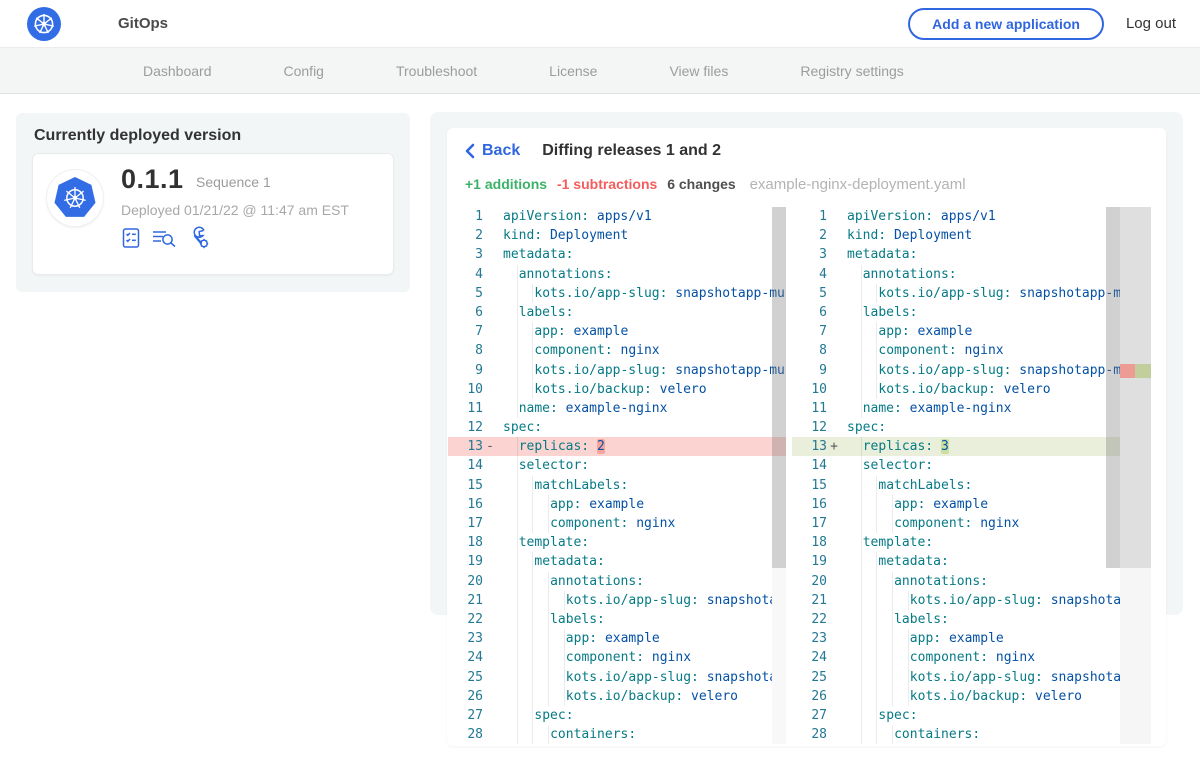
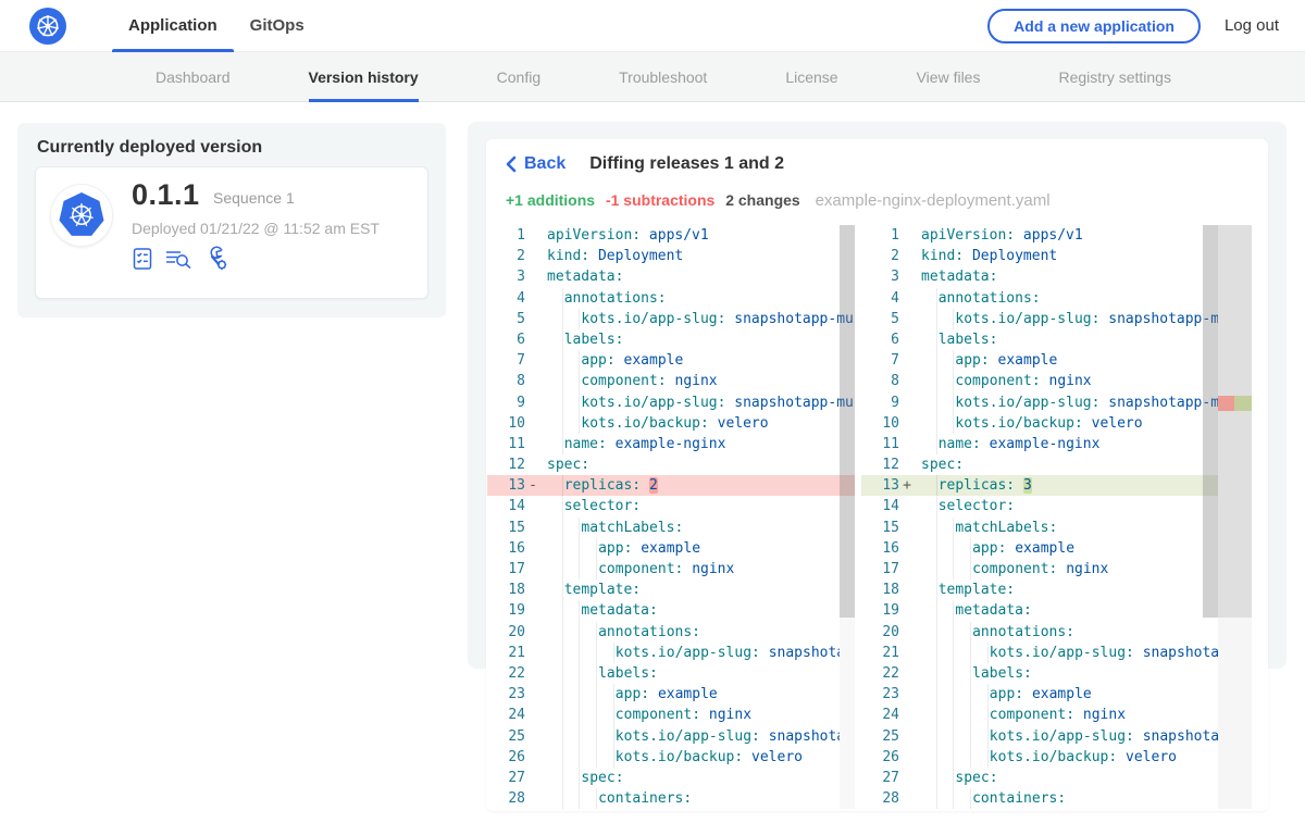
+ Application
  GitOps
  Add a new application
  Log out
  Dashboard
+ Version history
  Config
  Troubleshoot
  License
  View files
  Registry settings
  Currently deployed version
  0.1.1
  Sequence 1
- Deployed 01/21/22 @ 11:47 am EST
+ Deployed 01/21/22 @ 11:52 am EST
  Back
  Diffing releases 1 and 2
- +1 additions -1 subtractions 6 changes example-nginx-deployment.yaml
+ +1 additions -1 subtractions 2 changes example-nginx-deployment.yaml
  1
  apiVersion: apps/v1
  2
  kind: Deployment
  3
  metadata:
  4
  annotations:
  5
  kots.io/app-slug: snapshotapp-mu
  6
  labels:
  7
  app: example
  8
  component: nginx
  9
  kots.io/app-slug: snapshotapp-mu
  10
  kots.io/backup: velero
  11
  name: example-nginx
  12
  spec:
  13
  -
  replicas: 2
  14
  selector:
  15
  matchLabels:
  16
  app: example
  17
  component: nginx
  18
  template:
  19
  metadata:
  20
  annotations:
  21
  kots.io/app-slug: snapshot
  22
  labels:
  23
  app: example
  24
  component: nginx
  25
  kots.io/app-slug: snapshot
  26
  kots.io/backup: velero
  27
  spec:
  28
  containers:
  1
  apiVersion: apps/v1
  2
  kind: Deployment
  3
  metadata:
  4
  annotations:
  5
  kots.io/app-slug: snapshotapp-m
  6
  labels:
  7
  app: example
  8
  component: nginx
  9
  kots.io/app-slug: snapshotapp-m
  10
  kots.io/backup: velero
  11
  name: example-nginx
  12
  spec:
  13
  +
  replicas: 3
  14
  selector:
  15
  matchLabels:
  16
  app: example
  17
  component: nginx
  18
  template:
  19
  metadata:
  20
  annotations:
  21
  kots.io/app-slug: snapshota
  22
  labels:
  23
  app: example
  24
  component: nginx
  25
  kots.io/app-slug: snapshota
  26
  kots.io/backup: velero
  27
  spec:
  28
  containers:
